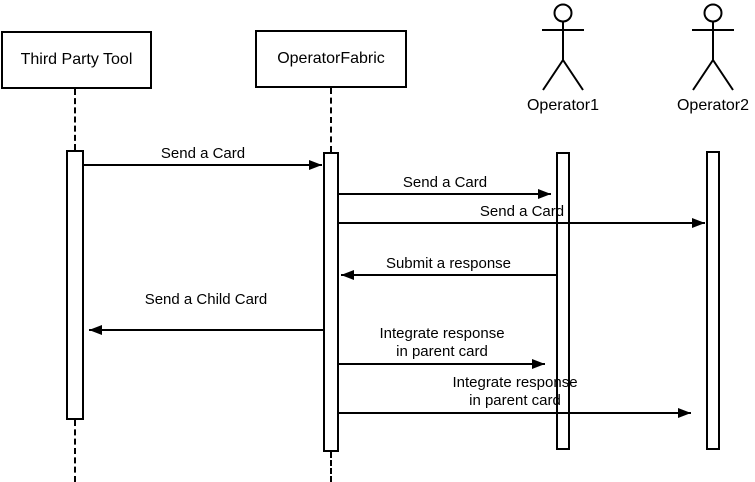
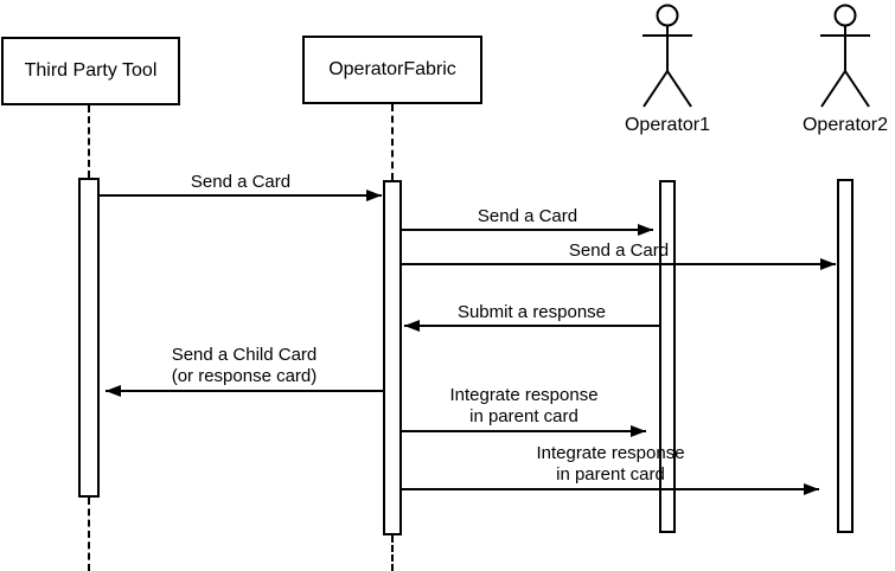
  Third Party Tool
  OperatorFabric
  Operator1
  Operator2
  Send a Card
  Send a Card
  Send a Card
  Submit a response
  Send a Child Card
+ (or response card)
  Integrate response
  in parent card
  Integrate response
  in parent card
